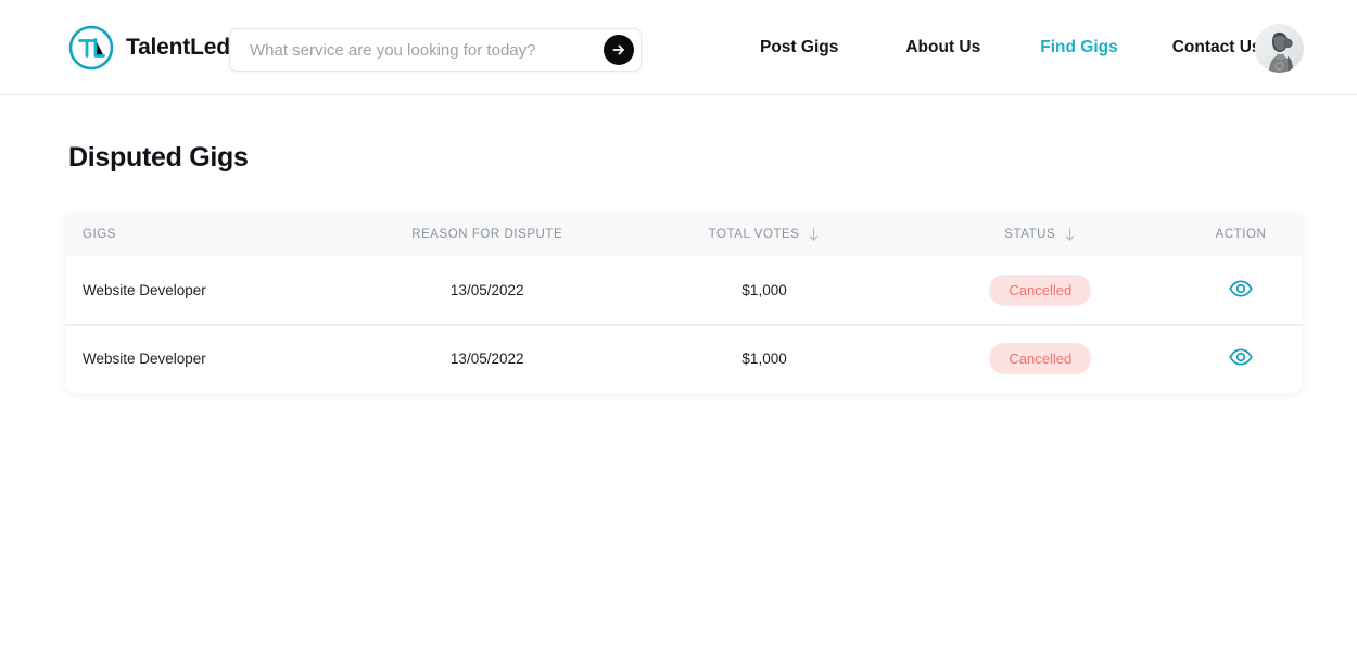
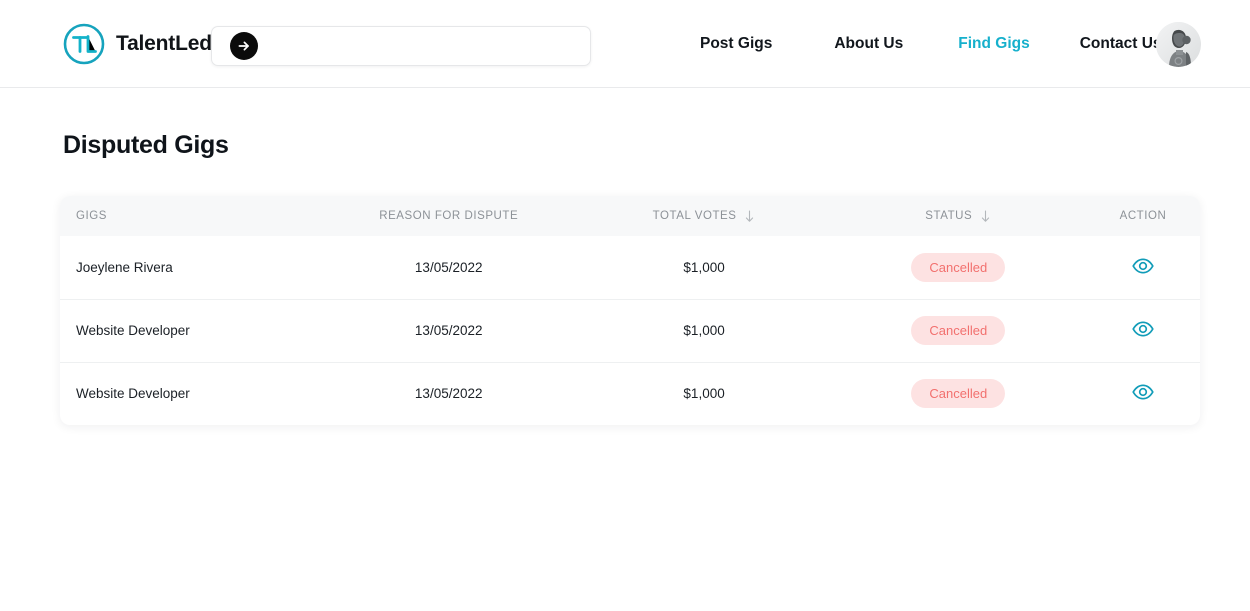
  TalentLed
- What service are you looking for today?
  Post Gigs
  About Us
  Find Gigs
  Contact U
  Disputed Gigs
  GIGS	REASON FOR DISPUTE	TOTAL VOTES	STATUS	ACTION
+ Joeylene Rivera	13/05/2022	$1,000	Cancelled
  Website Developer	13/05/2022	$1,000	Cancelled
  Website Developer	13/05/2022	$1,000	Cancelled
